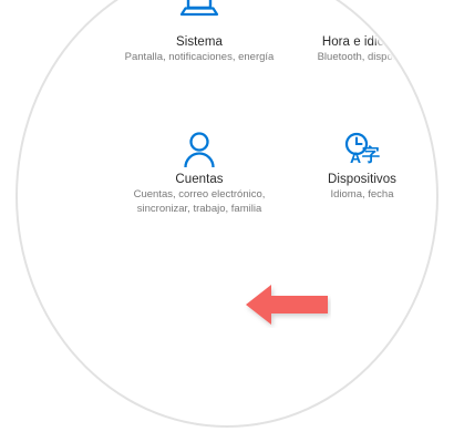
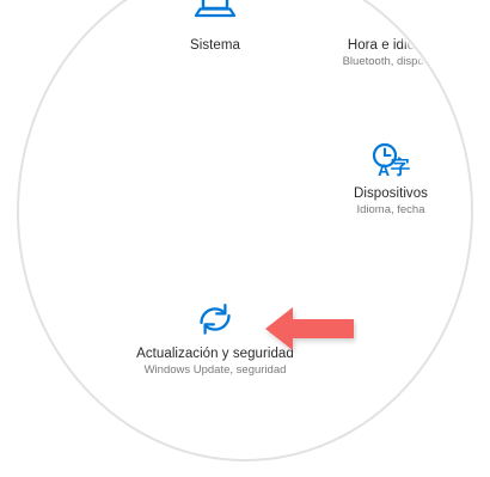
  Sistema
- Pantalla, notificaciones, energía
  Hora e idioma
  Bluetooth, dispos...
- Cuentas
- Cuentas, correo electrónico, sincronizar, trabajo, familia
  A
  字
  Dispositivos
  Idioma, fecha
+ Actualización y seguridad
+ Windows Update, seguridad
